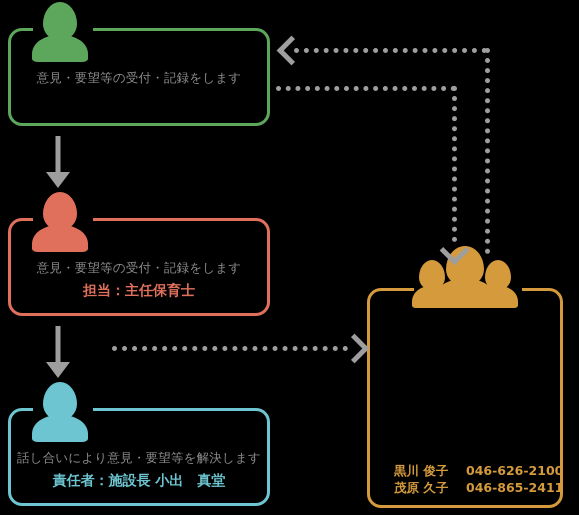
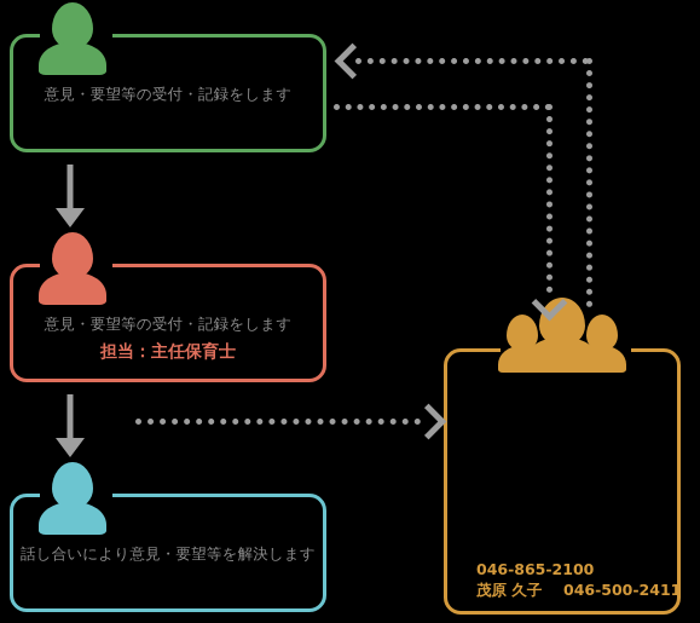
  意見・要望等の受付・記録をします
  意見・要望等の受付・記録をします
  担当：主任保育士
  話し合いにより意見・要望等を解決します
- 責任者：施設長 小出 真堂
- 黒川 俊子
- 046-626-2100
+ 046-865-2100
  茂原 久子
- 046-865-2411
+ 046-500-2411
